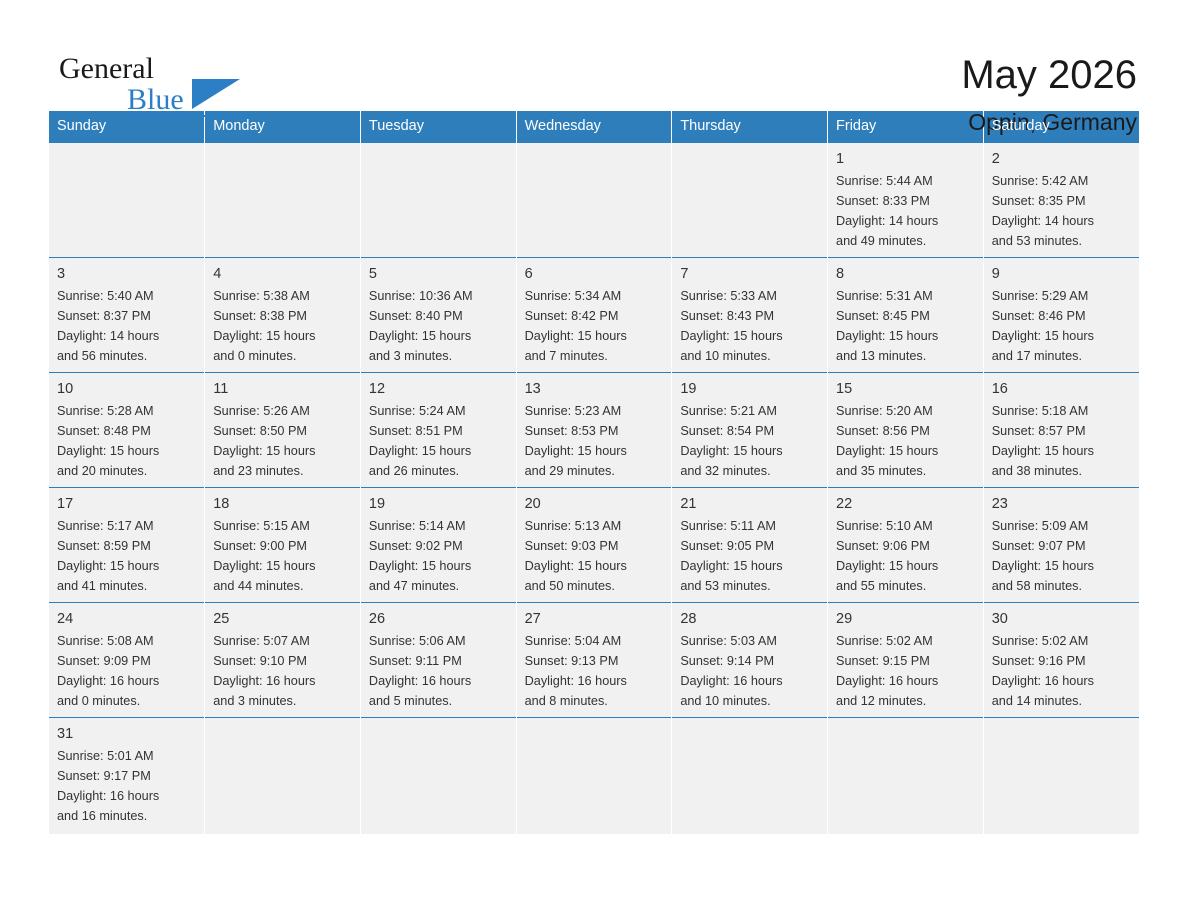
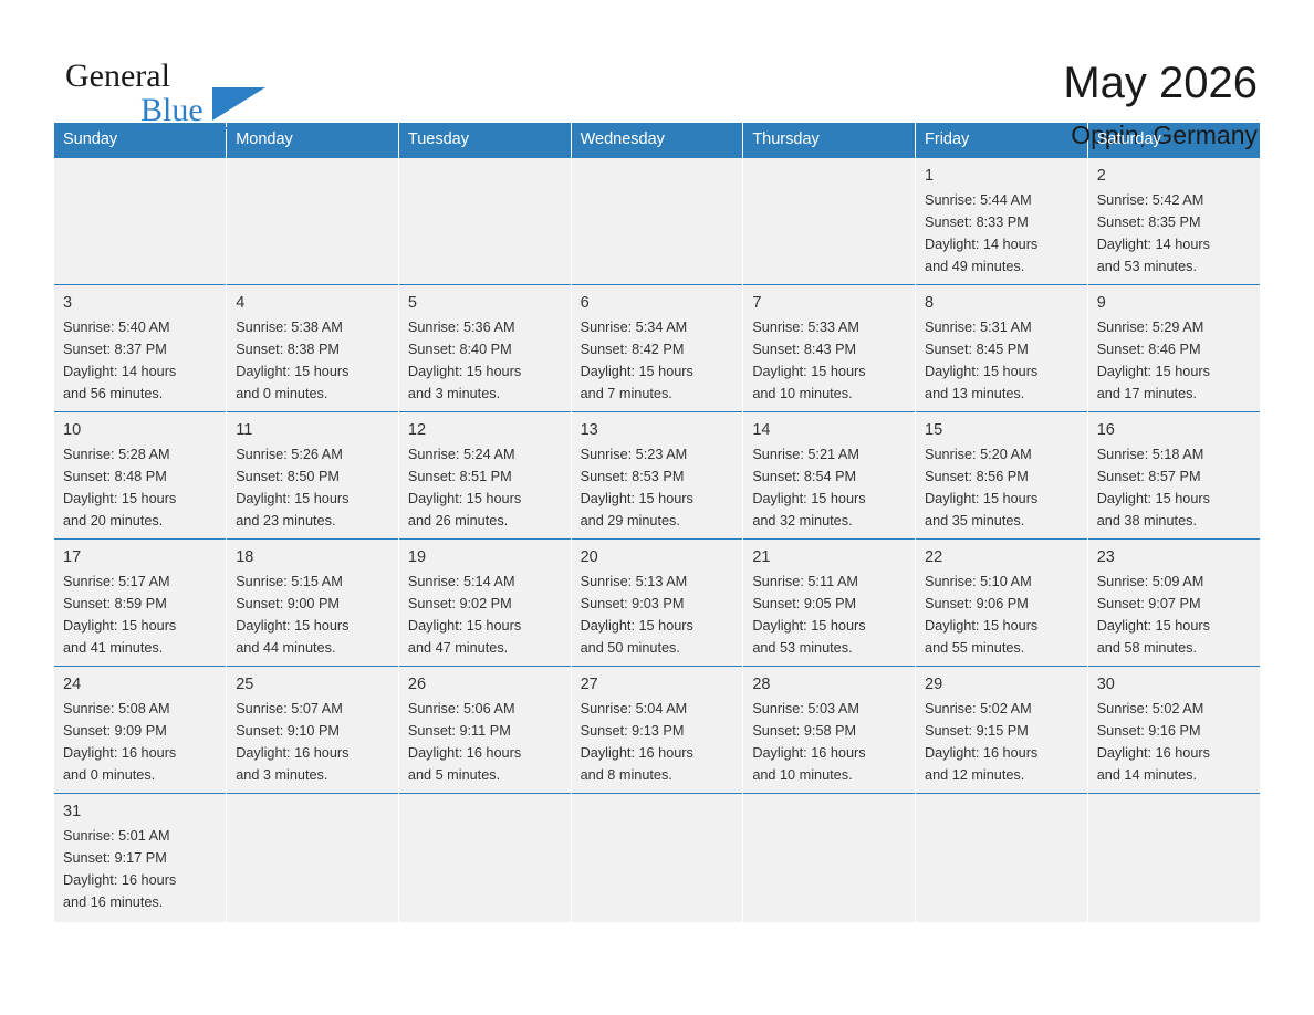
  General
  Blue
  May 2026
  Sunday	Monday	Tuesday	Wednesday	Thursday	Friday	Saturday
  					1Sunrise: 5:44 AMSunset: 8:33 PMDaylight: 14 hoursand 49 minutes.	2Sunrise: 5:42 AMSunset: 8:35 PMDaylight: 14 hoursand 53 minutes.
- 3Sunrise: 5:40 AMSunset: 8:37 PMDaylight: 14 hoursand 56 minutes.	4Sunrise: 5:38 AMSunset: 8:38 PMDaylight: 15 hoursand 0 minutes.	5Sunrise: 10:36 AMSunset: 8:40 PMDaylight: 15 hoursand 3 minutes.	6Sunrise: 5:34 AMSunset: 8:42 PMDaylight: 15 hoursand 7 minutes.	7Sunrise: 5:33 AMSunset: 8:43 PMDaylight: 15 hoursand 10 minutes.	8Sunrise: 5:31 AMSunset: 8:45 PMDaylight: 15 hoursand 13 minutes.	9Sunrise: 5:29 AMSunset: 8:46 PMDaylight: 15 hoursand 17 minutes.
+ 3Sunrise: 5:40 AMSunset: 8:37 PMDaylight: 14 hoursand 56 minutes.	4Sunrise: 5:38 AMSunset: 8:38 PMDaylight: 15 hoursand 0 minutes.	5Sunrise: 5:36 AMSunset: 8:40 PMDaylight: 15 hoursand 3 minutes.	6Sunrise: 5:34 AMSunset: 8:42 PMDaylight: 15 hoursand 7 minutes.	7Sunrise: 5:33 AMSunset: 8:43 PMDaylight: 15 hoursand 10 minutes.	8Sunrise: 5:31 AMSunset: 8:45 PMDaylight: 15 hoursand 13 minutes.	9Sunrise: 5:29 AMSunset: 8:46 PMDaylight: 15 hoursand 17 minutes.
- 10Sunrise: 5:28 AMSunset: 8:48 PMDaylight: 15 hoursand 20 minutes.	11Sunrise: 5:26 AMSunset: 8:50 PMDaylight: 15 hoursand 23 minutes.	12Sunrise: 5:24 AMSunset: 8:51 PMDaylight: 15 hoursand 26 minutes.	13Sunrise: 5:23 AMSunset: 8:53 PMDaylight: 15 hoursand 29 minutes.	19Sunrise: 5:21 AMSunset: 8:54 PMDaylight: 15 hoursand 32 minutes.	15Sunrise: 5:20 AMSunset: 8:56 PMDaylight: 15 hoursand 35 minutes.	16Sunrise: 5:18 AMSunset: 8:57 PMDaylight: 15 hoursand 38 minutes.
+ 10Sunrise: 5:28 AMSunset: 8:48 PMDaylight: 15 hoursand 20 minutes.	11Sunrise: 5:26 AMSunset: 8:50 PMDaylight: 15 hoursand 23 minutes.	12Sunrise: 5:24 AMSunset: 8:51 PMDaylight: 15 hoursand 26 minutes.	13Sunrise: 5:23 AMSunset: 8:53 PMDaylight: 15 hoursand 29 minutes.	14Sunrise: 5:21 AMSunset: 8:54 PMDaylight: 15 hoursand 32 minutes.	15Sunrise: 5:20 AMSunset: 8:56 PMDaylight: 15 hoursand 35 minutes.	16Sunrise: 5:18 AMSunset: 8:57 PMDaylight: 15 hoursand 38 minutes.
  17Sunrise: 5:17 AMSunset: 8:59 PMDaylight: 15 hoursand 41 minutes.	18Sunrise: 5:15 AMSunset: 9:00 PMDaylight: 15 hoursand 44 minutes.	19Sunrise: 5:14 AMSunset: 9:02 PMDaylight: 15 hoursand 47 minutes.	20Sunrise: 5:13 AMSunset: 9:03 PMDaylight: 15 hoursand 50 minutes.	21Sunrise: 5:11 AMSunset: 9:05 PMDaylight: 15 hoursand 53 minutes.	22Sunrise: 5:10 AMSunset: 9:06 PMDaylight: 15 hoursand 55 minutes.	23Sunrise: 5:09 AMSunset: 9:07 PMDaylight: 15 hoursand 58 minutes.
- 24Sunrise: 5:08 AMSunset: 9:09 PMDaylight: 16 hoursand 0 minutes.	25Sunrise: 5:07 AMSunset: 9:10 PMDaylight: 16 hoursand 3 minutes.	26Sunrise: 5:06 AMSunset: 9:11 PMDaylight: 16 hoursand 5 minutes.	27Sunrise: 5:04 AMSunset: 9:13 PMDaylight: 16 hoursand 8 minutes.	28Sunrise: 5:03 AMSunset: 9:14 PMDaylight: 16 hoursand 10 minutes.	29Sunrise: 5:02 AMSunset: 9:15 PMDaylight: 16 hoursand 12 minutes.	30Sunrise: 5:02 AMSunset: 9:16 PMDaylight: 16 hoursand 14 minutes.
+ 24Sunrise: 5:08 AMSunset: 9:09 PMDaylight: 16 hoursand 0 minutes.	25Sunrise: 5:07 AMSunset: 9:10 PMDaylight: 16 hoursand 3 minutes.	26Sunrise: 5:06 AMSunset: 9:11 PMDaylight: 16 hoursand 5 minutes.	27Sunrise: 5:04 AMSunset: 9:13 PMDaylight: 16 hoursand 8 minutes.	28Sunrise: 5:03 AMSunset: 9:58 PMDaylight: 16 hoursand 10 minutes.	29Sunrise: 5:02 AMSunset: 9:15 PMDaylight: 16 hoursand 12 minutes.	30Sunrise: 5:02 AMSunset: 9:16 PMDaylight: 16 hoursand 14 minutes.
  31Sunrise: 5:01 AMSunset: 9:17 PMDaylight: 16 hoursand 16 minutes.
